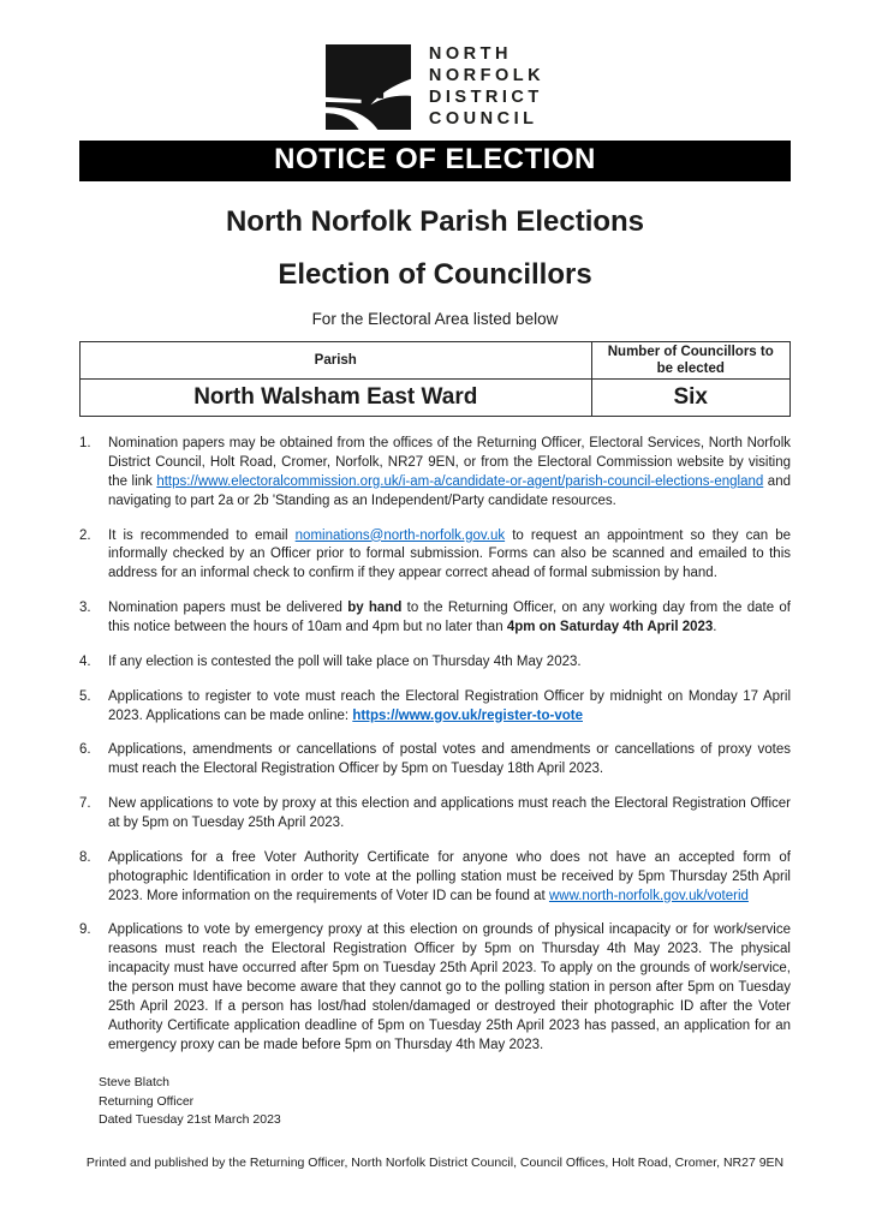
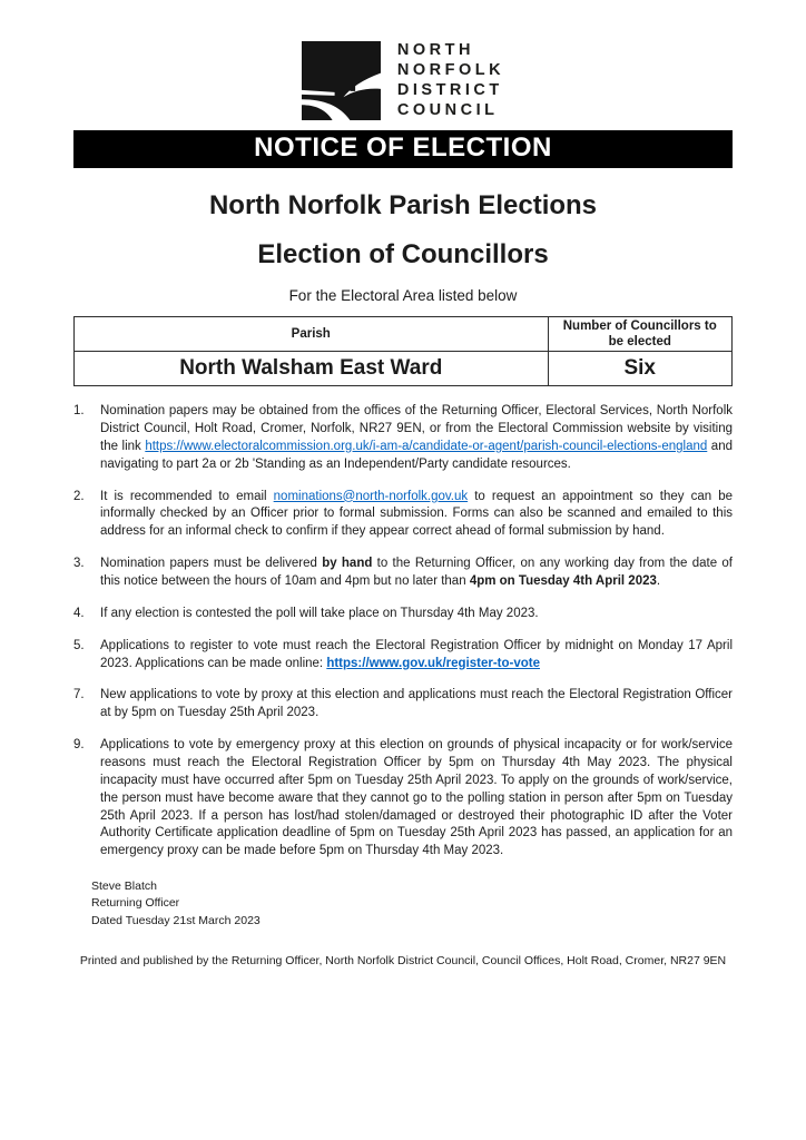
  NORTH
  NORFOLK
  DISTRICT
  COUNCIL
  NOTICE OF ELECTION
  North Norfolk Parish Elections
  Election of Councillors
  For the Electoral Area listed below
  Parish	Number of Councillors to be elected
  North Walsham East Ward	Six
  1.
  Nomination papers may be obtained from the offices of the Returning Officer, Electoral Services, North Norfolk District Council, Holt Road, Cromer, Norfolk, NR27 9EN, or from the Electoral Commission website by visiting the link https://www.electoralcommission.org.uk/i-am-a/candidate-or-agent/parish-council-elections-england and navigating to part 2a or 2b 'Standing as an Independent/Party candidate resources.
  2.
  It is recommended to email nominations@north-norfolk.gov.uk to request an appointment so they can be informally checked by an Officer prior to formal submission. Forms can also be scanned and emailed to this address for an informal check to confirm if they appear correct ahead of formal submission by hand.
  3.
- Nomination papers must be delivered by hand to the Returning Officer, on any working day from the date of this notice between the hours of 10am and 4pm but no later than 4pm on Saturday 4th April 2023.
+ Nomination papers must be delivered by hand to the Returning Officer, on any working day from the date of this notice between the hours of 10am and 4pm but no later than 4pm on Tuesday 4th April 2023.
  4.
  If any election is contested the poll will take place on Thursday 4th May 2023.
  5.
  Applications to register to vote must reach the Electoral Registration Officer by midnight on Monday 17 April 2023. Applications can be made online: https://www.gov.uk/register-to-vote
- 6.
- Applications, amendments or cancellations of postal votes and amendments or cancellations of proxy votes must reach the Electoral Registration Officer by 5pm on Tuesday 18th April 2023.
  7.
  New applications to vote by proxy at this election and applications must reach the Electoral Registration Officer at by 5pm on Tuesday 25th April 2023.
- 8.
- Applications for a free Voter Authority Certificate for anyone who does not have an accepted form of photographic Identification in order to vote at the polling station must be received by 5pm Thursday 25th April 2023. More information on the requirements of Voter ID can be found at www.north-norfolk.gov.uk/voterid
  9.
  Applications to vote by emergency proxy at this election on grounds of physical incapacity or for work/service reasons must reach the Electoral Registration Officer by 5pm on Thursday 4th May 2023. The physical incapacity must have occurred after 5pm on Tuesday 25th April 2023. To apply on the grounds of work/service, the person must have become aware that they cannot go to the polling station in person after 5pm on Tuesday 25th April 2023. If a person has lost/had stolen/damaged or destroyed their photographic ID after the Voter Authority Certificate application deadline of 5pm on Tuesday 25th April 2023 has passed, an application for an emergency proxy can be made before 5pm on Thursday 4th May 2023.
  Steve Blatch
  Returning Officer
  Dated Tuesday 21st March 2023
  Printed and published by the Returning Officer, North Norfolk District Council, Council Offices, Holt Road, Cromer, NR27 9EN
